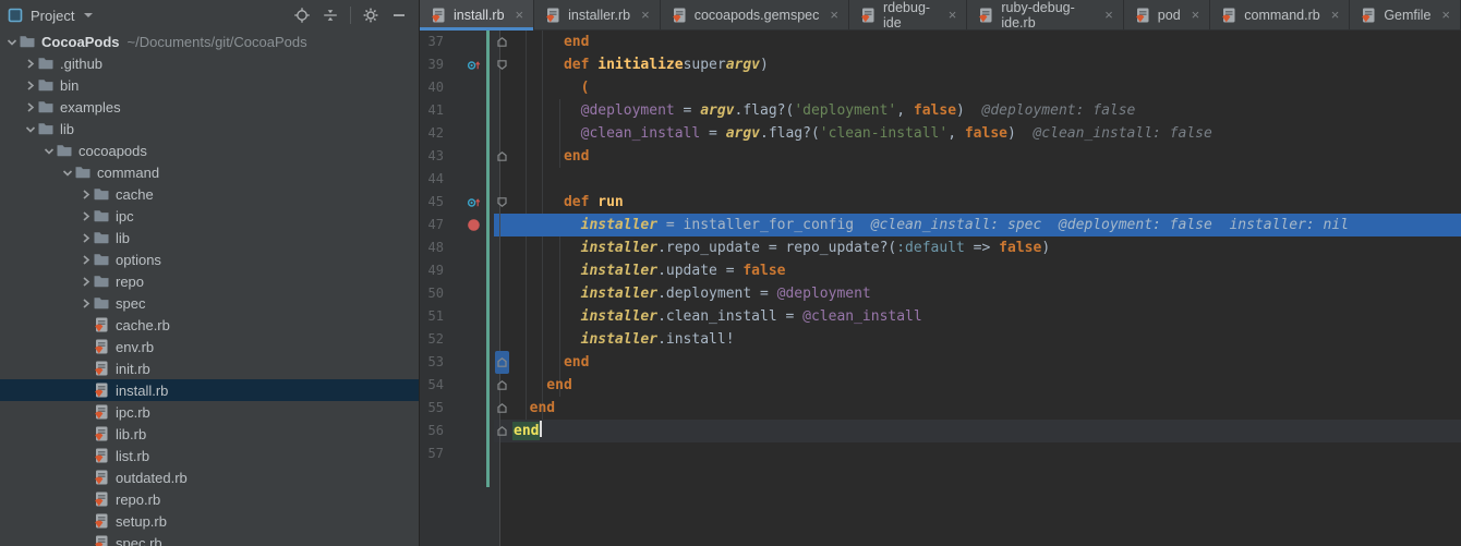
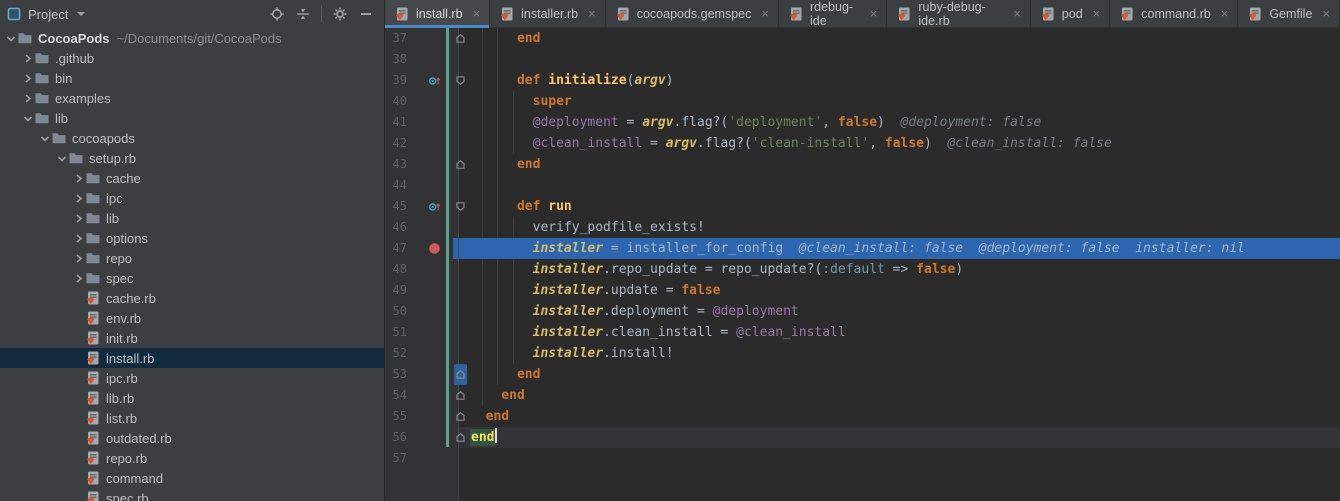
  Project
  CocoaPods
  ~/Documents/git/CocoaPods
  .github
  bin
  examples
  lib
  cocoapods
- command
+ setup.rb
  cache
  ipc
  lib
  options
  repo
  spec
  cache.rb
  env.rb
  init.rb
  install.rb
  ipc.rb
  lib.rb
  list.rb
  outdated.rb
  repo.rb
- setup.rb
+ command
  spec.rb
  install.rb
  ×
  installer.rb
  ×
  cocoapods.gemspec
  ×
  rdebug-ide
  ×
  ruby-debug-ide.rb
  ×
  pod
  ×
  command.rb
  ×
  Gemfile
  ×
  37
  end
+ 38
  39
- def initializesuperargv)
+ def initialize(argv)
  40
- (
+ super
  41
  @deployment = argv.flag?('deployment', false) @deployment: false
  42
  @clean_install = argv.flag?('clean-install', false) @clean_install: false
  43
  end
  44
  45
  def run
+ 46
+ verify_podfile_exists!
  47
- installer = installer_for_config @clean_install: spec @deployment: false installer: nil
+ installer = installer_for_config @clean_install: false @deployment: false installer: nil
  48
  installer.repo_update = repo_update?(:default => false)
  49
  installer.update = false
  50
  installer.deployment = @deployment
  51
  installer.clean_install = @clean_install
  52
  installer.install!
  53
  end
  54
  end
  55
  end
  56
  end
  57
